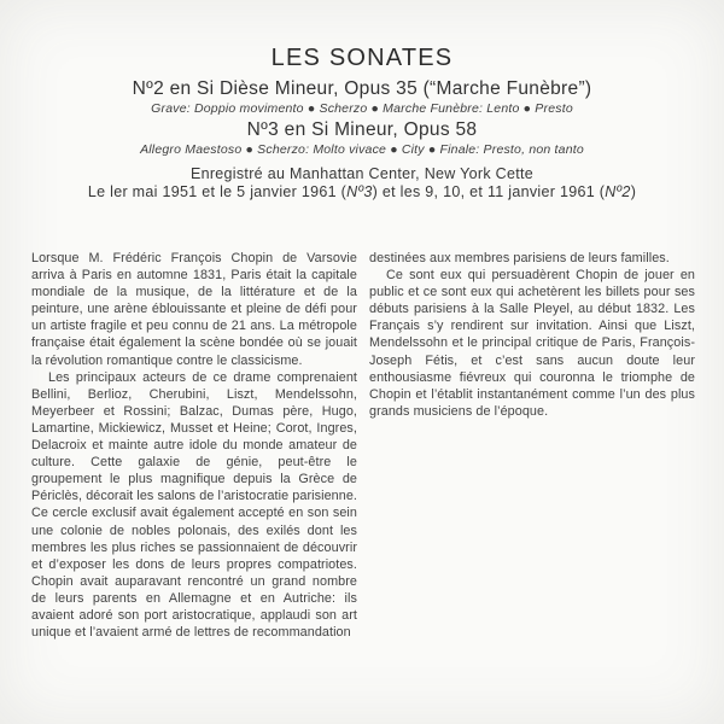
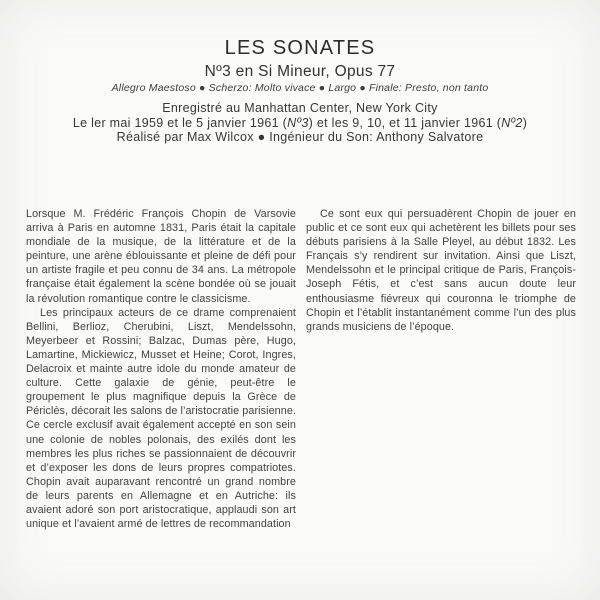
  LES SONATES
- Nº2 en Si Dièse Mineur, Opus 35 (“Marche Funèbre”)
- Grave: Doppio movimento ● Scherzo ● Marche Funèbre: Lento ● Presto
- Nº3 en Si Mineur, Opus 58
+ Nº3 en Si Mineur, Opus 77
- Allegro Maestoso ● Scherzo: Molto vivace ● City ● Finale: Presto, non tanto
+ Allegro Maestoso ● Scherzo: Molto vivace ● Largo ● Finale: Presto, non tanto
- Enregistré au Manhattan Center, New York Cette
+ Enregistré au Manhattan Center, New York City
- Le ler mai 1951 et le 5 janvier 1961 (Nº3) et les 9, 10, et 11 janvier 1961 (Nº2)
+ Le ler mai 1959 et le 5 janvier 1961 (Nº3) et les 9, 10, et 11 janvier 1961 (Nº2)
+ Réalisé par Max Wilcox ● Ingénieur du Son: Anthony Salvatore
- Lorsque M. Frédéric François Chopin de Varsovie arriva à Paris en automne 1831, Paris était la capitale mondiale de la musique, de la littérature et de la peinture, une arène éblouissante et pleine de défi pour un artiste fragile et peu connu de 21 ans. La métropole française était également la scène bondée où se jouait la révolution romantique contre le classicisme.
+ Lorsque M. Frédéric François Chopin de Varsovie arriva à Paris en automne 1831, Paris était la capitale mondiale de la musique, de la littérature et de la peinture, une arène éblouissante et pleine de défi pour un artiste fragile et peu connu de 34 ans. La métropole française était également la scène bondée où se jouait la révolution romantique contre le classicisme.
  Les principaux acteurs de ce drame comprenaient Bellini, Berlioz, Cherubini, Liszt, Mendelssohn, Meyerbeer et Rossini; Balzac, Dumas père, Hugo, Lamartine, Mickiewicz, Musset et Heine; Corot, Ingres, Delacroix et mainte autre idole du monde amateur de culture. Cette galaxie de génie, peut-être le groupement le plus magnifique depuis la Grèce de Périclès, décorait les salons de l’aristocratie parisienne. Ce cercle exclusif avait également accepté en son sein une colonie de nobles polonais, des exilés dont les membres les plus riches se passionnaient de découvrir et d’exposer les dons de leurs propres compatriotes. Chopin avait auparavant rencontré un grand nombre de leurs parents en Allemagne et en Autriche: ils avaient adoré son port aristocratique, applaudi son art unique et l’avaient armé de lettres de recommandation
- destinées aux membres parisiens de leurs familles.
  Ce sont eux qui persuadèrent Chopin de jouer en public et ce sont eux qui achetèrent les billets pour ses débuts parisiens à la Salle Pleyel, au début 1832. Les Français s’y rendirent sur invitation. Ainsi que Liszt, Mendelssohn et le principal critique de Paris, François-Joseph Fétis, et c’est sans aucun doute leur enthousiasme fiévreux qui couronna le triomphe de Chopin et l’établit instantanément comme l’un des plus grands musiciens de l’époque.
